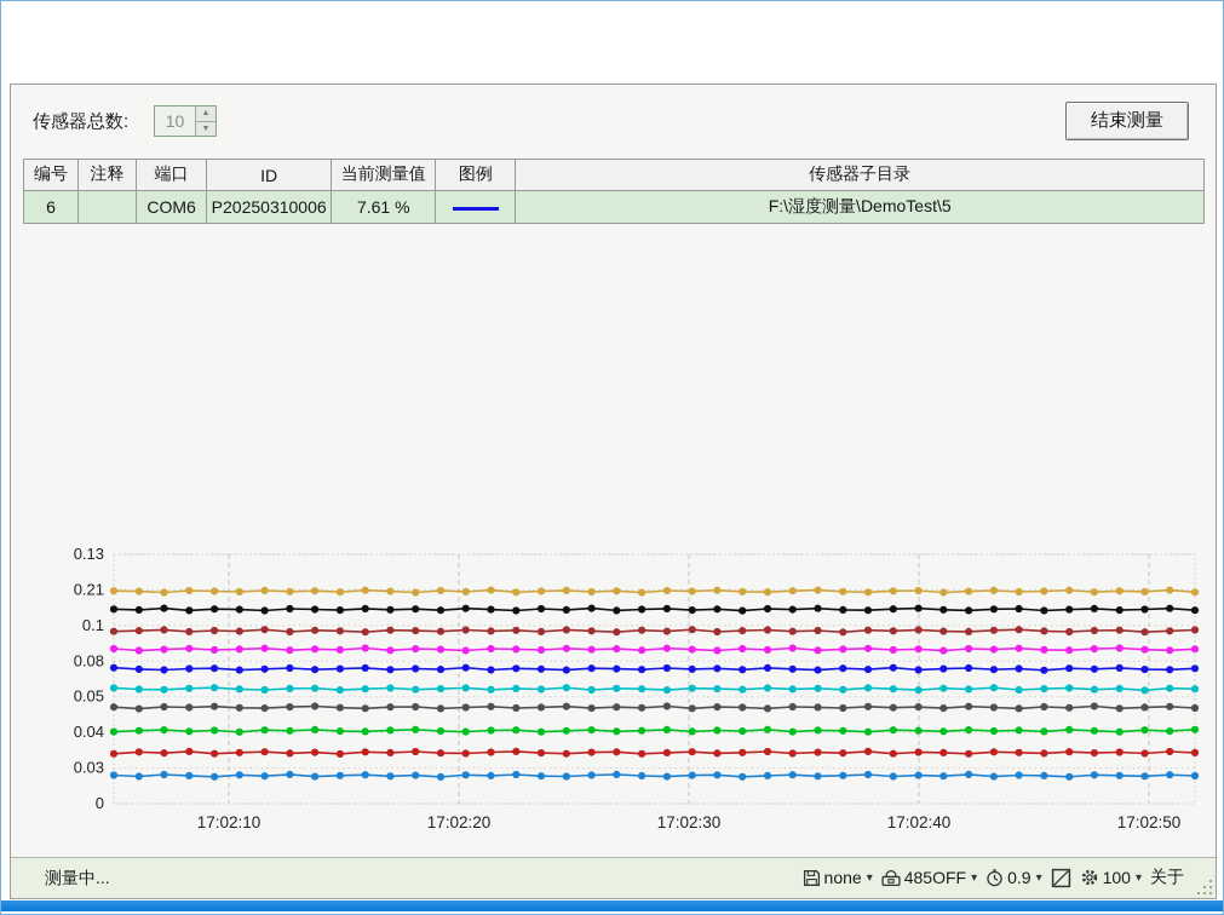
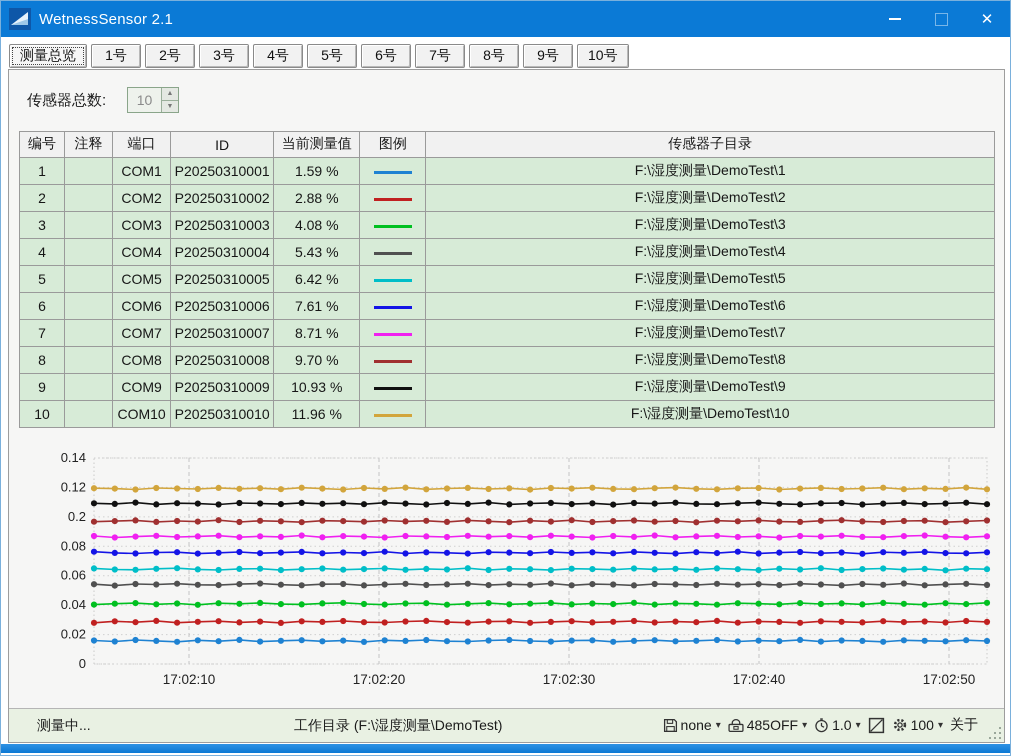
+ WetnessSensor 2.1
+ ✕
+ 测量总览
+ 1号
+ 2号
+ 3号
+ 4号
+ 5号
+ 6号
+ 7号
+ 8号
+ 9号
+ 10号
  传感器总数:
  10
- 结束测量
  编号	注释	端口	ID	当前测量值	图例	传感器子目录
+ 1		COM1	P20250310001	1.59 %		F:\湿度测量\DemoTest\1
+ 2		COM2	P20250310002	2.88 %		F:\湿度测量\DemoTest\2
+ 3		COM3	P20250310003	4.08 %		F:\湿度测量\DemoTest\3
+ 4		COM4	P20250310004	5.43 %		F:\湿度测量\DemoTest\4
+ 5		COM5	P20250310005	6.42 %		F:\湿度测量\DemoTest\5
- 6		COM6	P20250310006	7.61 %		F:\湿度测量\DemoTest\5
+ 6		COM6	P20250310006	7.61 %		F:\湿度测量\DemoTest\6
+ 7		COM7	P20250310007	8.71 %		F:\湿度测量\DemoTest\7
+ 8		COM8	P20250310008	9.70 %		F:\湿度测量\DemoTest\8
+ 9		COM9	P20250310009	10.93 %		F:\湿度测量\DemoTest\9
+ 10		COM10	P20250310010	11.96 %		F:\湿度测量\DemoTest\10
  0
- 0.03
+ 0.02
  0.04
- 0.05
+ 0.06
  0.08
- 0.1
+ 0.2
- 0.21
+ 0.12
- 0.13
+ 0.14
  17:02:10
  17:02:20
  17:02:30
  17:02:40
  17:02:50
  测量中...
+ 工作目录 (F:\湿度测量\DemoTest)
  none
  ▾
  485OFF
  ▾
- 0.9
+ 1.0
  ▾
  100
  ▾
  关于
